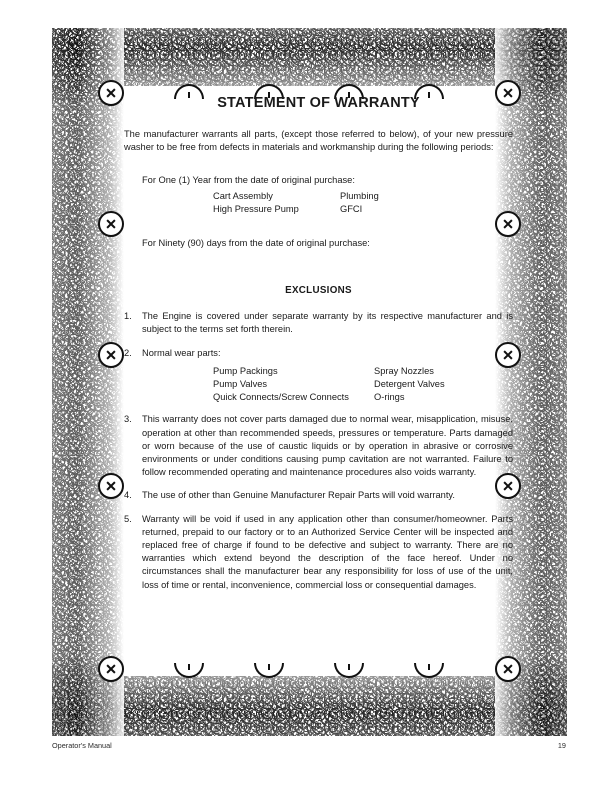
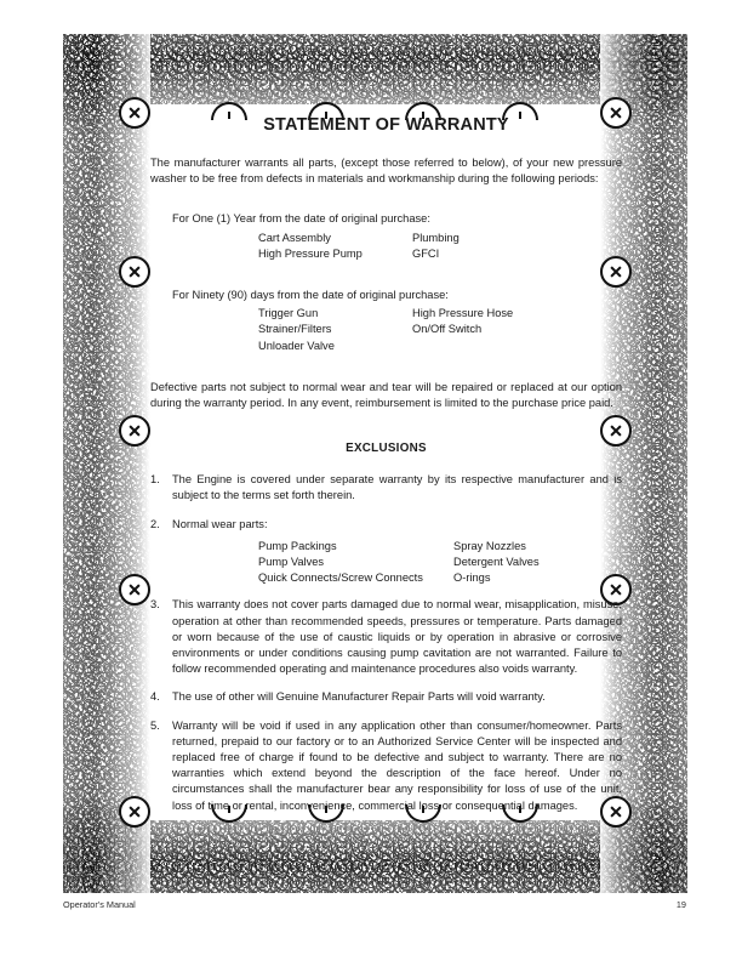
  STATEMENT OF WARRANTY
  The manufacturer warrants all parts, (except those referred to below), of your new pressure washer to be free from defects in materials and workmanship during the following periods:
  For One (1) Year from the date of original purchase:
  Cart Assembly	Plumbing
  High Pressure Pump	GFCI
  For Ninety (90) days from the date of original purchase:
+ Trigger Gun	High Pressure Hose
+ Strainer/Filters	On/Off Switch
+ Unloader Valve
+ Defective parts not subject to normal wear and tear will be repaired or replaced at our option during the warranty period. In any event, reimbursement is limited to the purchase price paid.
  EXCLUSIONS
  1.
  The Engine is covered under separate warranty by its respective manufacturer and is subject to the terms set forth therein.
  2.
  Normal wear parts:
  Pump Packings	Spray Nozzles
  Pump Valves	Detergent Valves
  Quick Connects/Screw Connects	O-rings
  3.
  This warranty does not cover parts damaged due to normal wear, misapplication, misuse, operation at other than recommended speeds, pressures or temperature. Parts damaged or worn because of the use of caustic liquids or by operation in abrasive or corrosive environments or under conditions causing pump cavitation are not warranted. Failure to follow recommended operating and maintenance procedures also voids warranty.
  4.
- The use of other than Genuine Manufacturer Repair Parts will void warranty.
+ The use of other will Genuine Manufacturer Repair Parts will void warranty.
  5.
  Warranty will be void if used in any application other than consumer/homeowner. Parts returned, prepaid to our factory or to an Authorized Service Center will be inspected and replaced free of charge if found to be defective and subject to warranty. There are no warranties which extend beyond the description of the face hereof. Under no circumstances shall the manufacturer bear any responsibility for loss of use of the unit, loss of time or rental, inconvenience, commercial loss or consequential damages.
  Operator's Manual
  19
